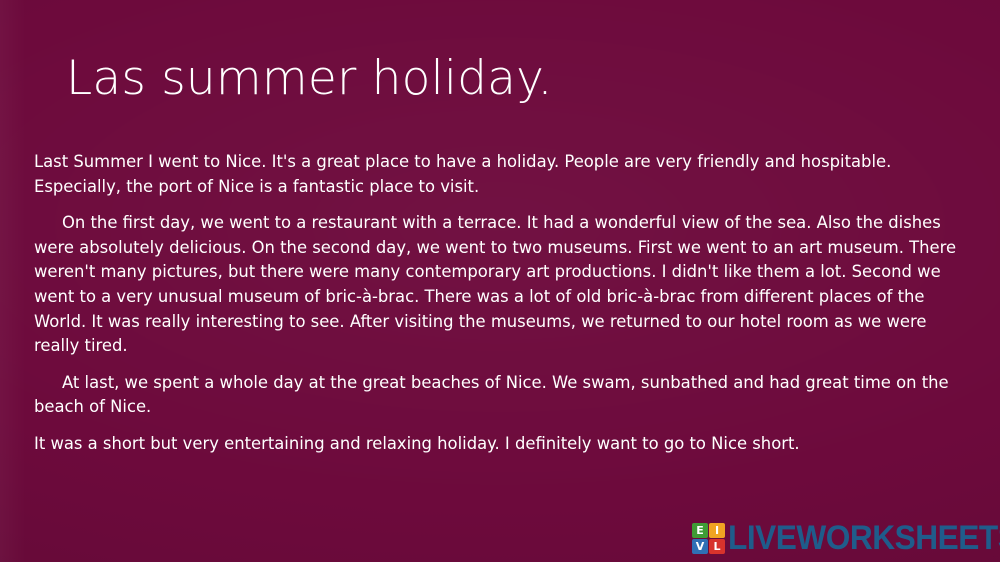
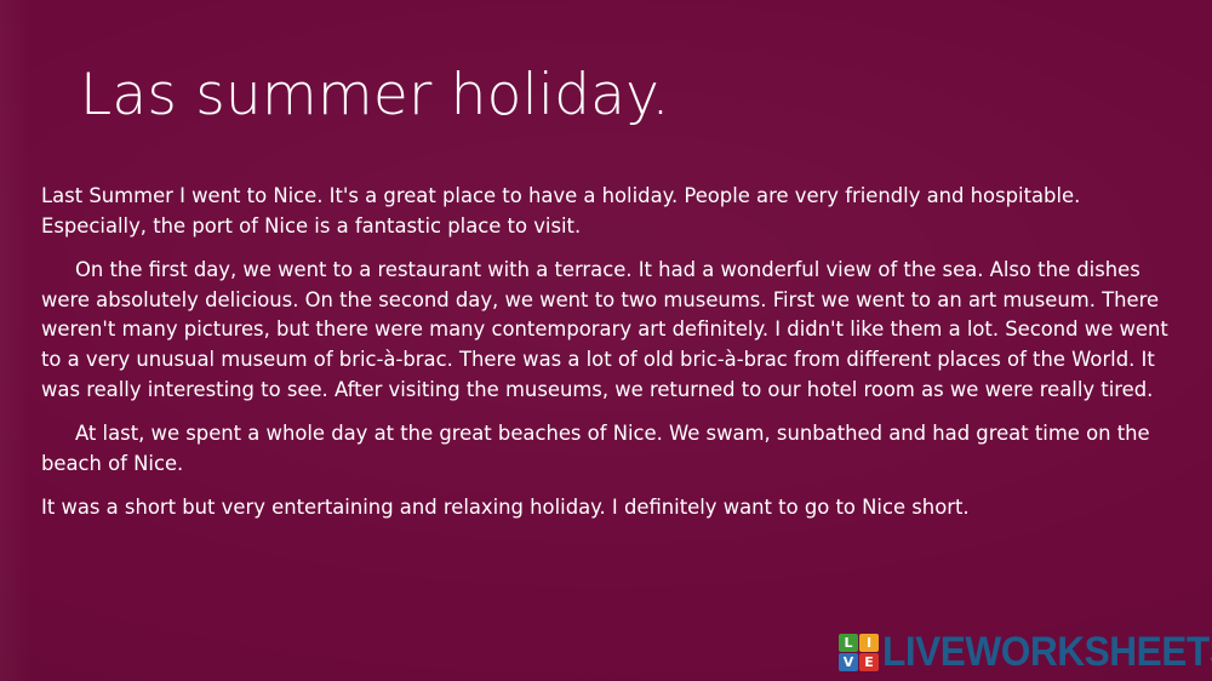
  Las summer holiday.
  Last Summer I went to Nice. It's a great place to have a holiday. People are very friendly and hospitable. Especially, the port of Nice is a fantastic place to visit.
- On the first day, we went to a restaurant with a terrace. It had a wonderful view of the sea. Also the dishes were absolutely delicious. On the second day, we went to two museums. First we went to an art museum. There weren't many pictures, but there were many contemporary art productions. I didn't like them a lot. Second we went to a very unusual museum of bric-à-brac. There was a lot of old bric-à-brac from different places of the World. It was really interesting to see. After visiting the museums, we returned to our hotel room as we were really tired.
+ On the first day, we went to a restaurant with a terrace. It had a wonderful view of the sea. Also the dishes were absolutely delicious. On the second day, we went to two museums. First we went to an art museum. There weren't many pictures, but there were many contemporary art definitely. I didn't like them a lot. Second we went to a very unusual museum of bric-à-brac. There was a lot of old bric-à-brac from different places of the World. It was really interesting to see. After visiting the museums, we returned to our hotel room as we were really tired.
  At last, we spent a whole day at the great beaches of Nice. We swam, sunbathed and had great time on the beach of Nice.
  It was a short but very entertaining and relaxing holiday. I definitely want to go to Nice short.
- E
+ L
  I
  V
- L
+ E
  LIVEWORKSHEET
